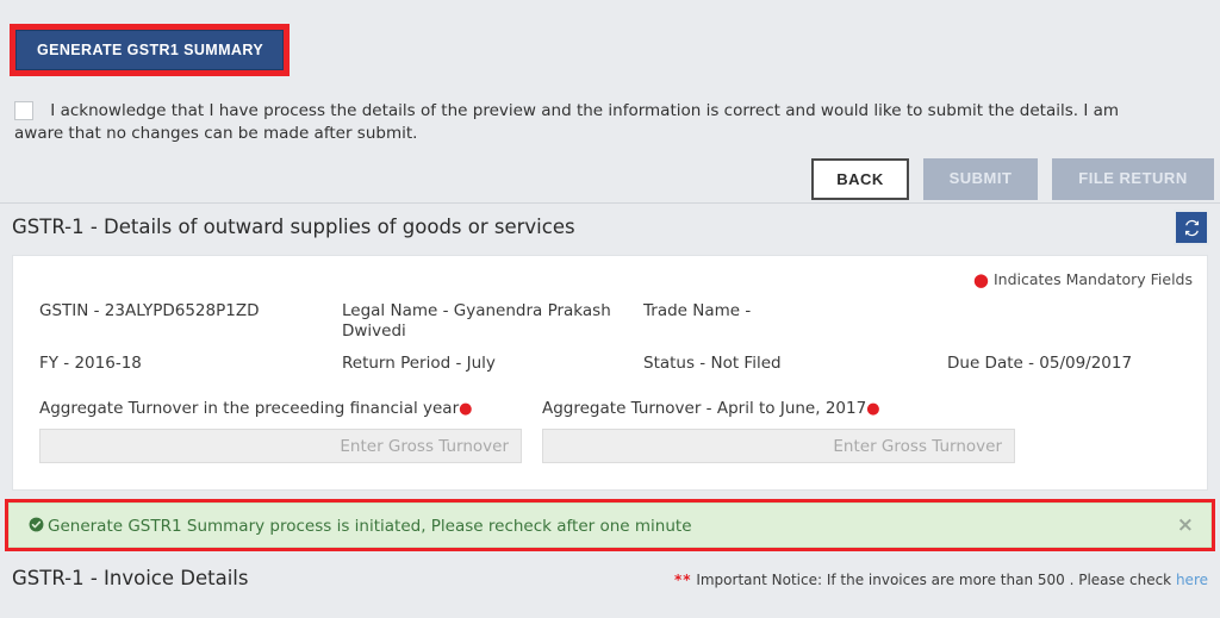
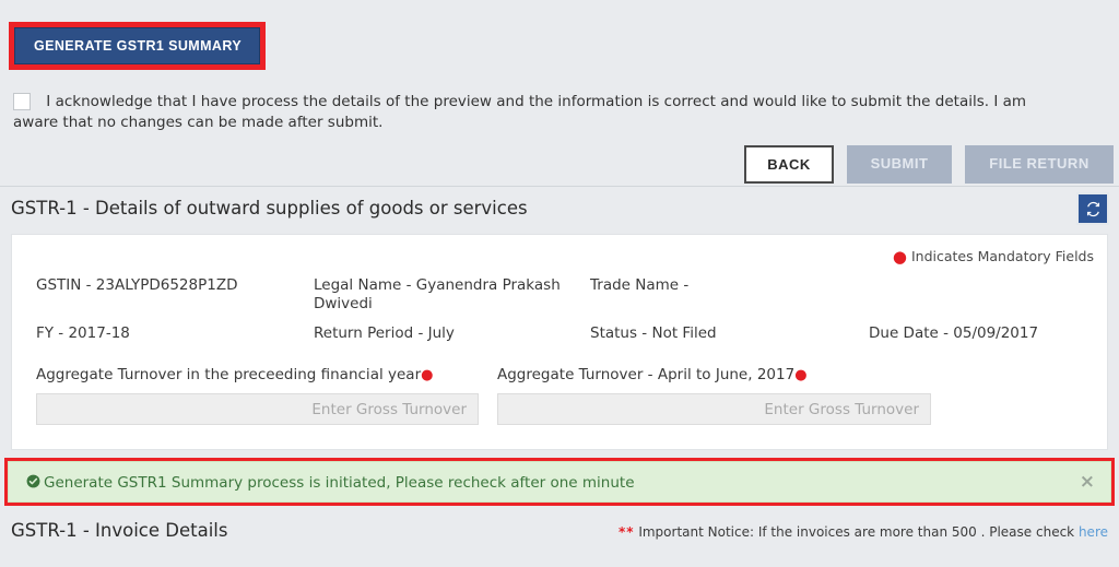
  GENERATE GSTR1 SUMMARY
  I acknowledge that I have process the details of the preview and the information is correct and would like to submit the details. I am aware that no changes can be made after submit.
  BACK
  SUBMIT
  FILE RETURN
  GSTR-1 - Details of outward supplies of goods or services
  ● Indicates Mandatory Fields
  GSTIN - 23ALYPD6528P1ZD
  Legal Name - Gyanendra Prakash Dwivedi
  Trade Name -
- FY - 2016-18
+ FY - 2017-18
  Return Period - July
  Status - Not Filed
  Due Date - 05/09/2017
  Aggregate Turnover in the preceeding financial year●
  Enter Gross Turnover
  Aggregate Turnover - April to June, 2017●
  Enter Gross Turnover
  Generate GSTR1 Summary process is initiated, Please recheck after one minute
  ×
  GSTR-1 - Invoice Details
  ** Important Notice: If the invoices are more than 500 . Please check here
